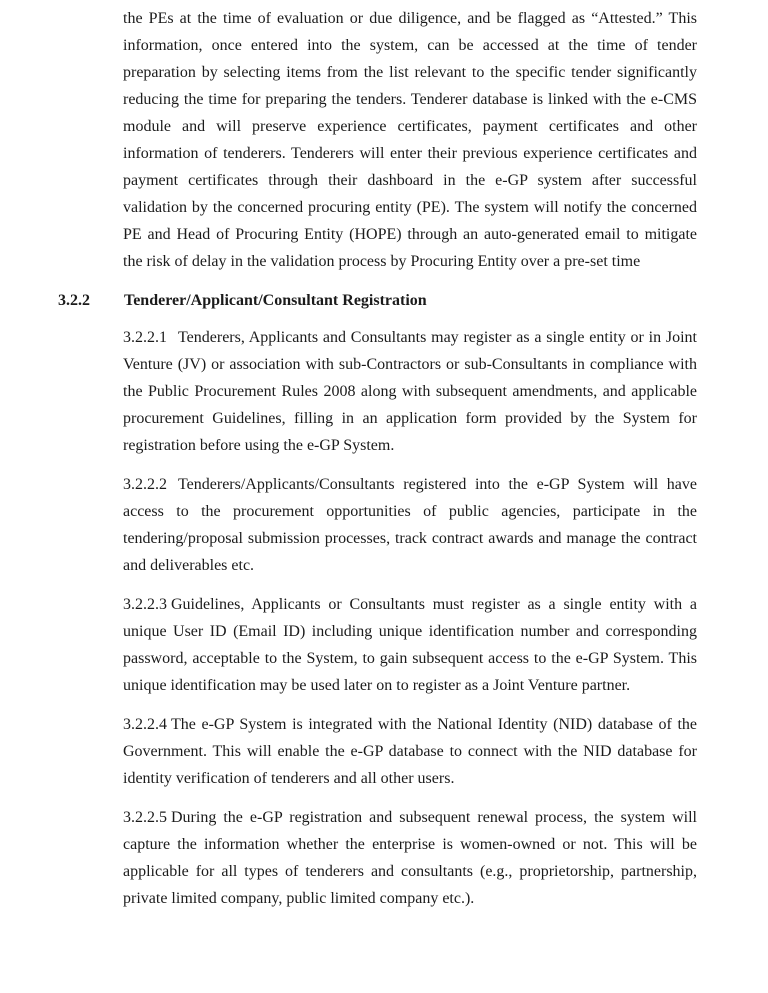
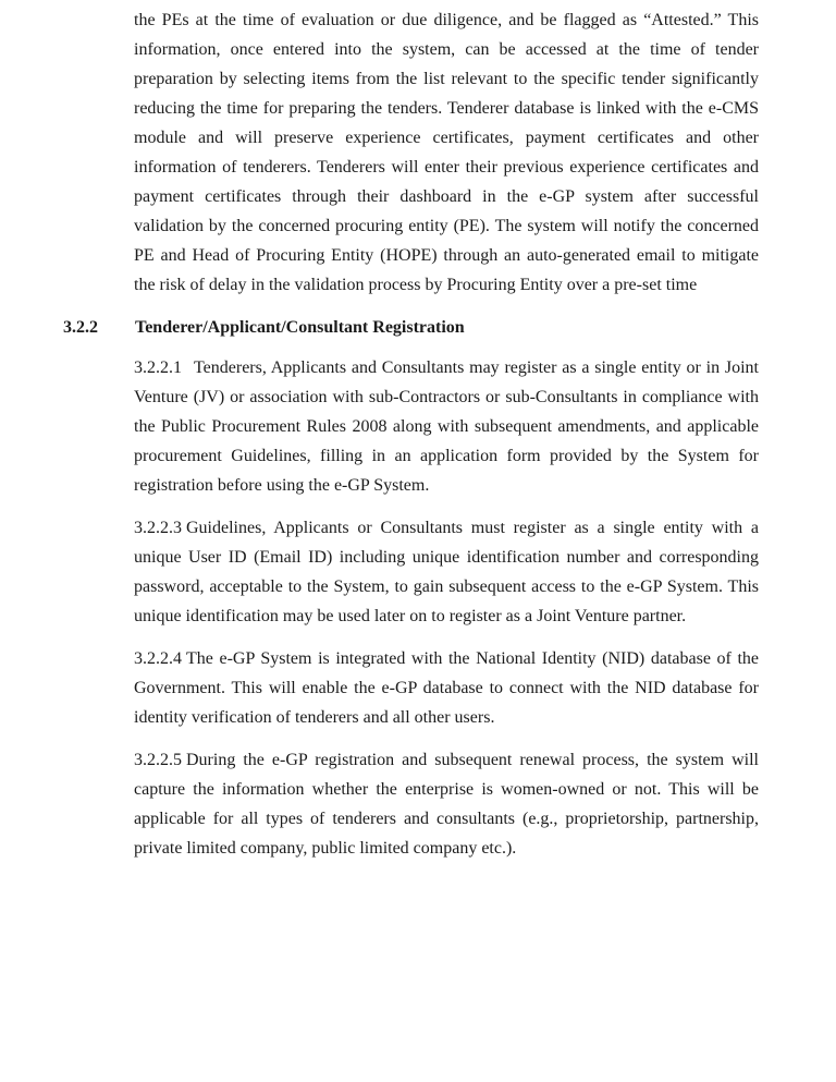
  the PEs at the time of evaluation or due diligence, and be flagged as “Attested.” This information, once entered into the system, can be accessed at the time of tender preparation by selecting items from the list relevant to the specific tender significantly reducing the time for preparing the tenders. Tenderer database is linked with the e-CMS module and will preserve experience certificates, payment certificates and other information of tenderers. Tenderers will enter their previous experience certificates and payment certificates through their dashboard in the e-GP system after successful validation by the concerned procuring entity (PE). The system will notify the concerned PE and Head of Procuring Entity (HOPE) through an auto-generated email to mitigate the risk of delay in the validation process by Procuring Entity over a pre-set time
  3.2.2 Tenderer/Applicant/Consultant Registration
  3.2.2.1 Tenderers, Applicants and Consultants may register as a single entity or in Joint Venture (JV) or association with sub-Contractors or sub-Consultants in compliance with the Public Procurement Rules 2008 along with subsequent amendments, and applicable procurement Guidelines, filling in an application form provided by the System for registration before using the e-GP System.
- 3.2.2.2 Tenderers/Applicants/Consultants registered into the e-GP System will have access to the procurement opportunities of public agencies, participate in the tendering/proposal submission processes, track contract awards and manage the contract and deliverables etc.
  3.2.2.3 Guidelines, Applicants or Consultants must register as a single entity with a unique User ID (Email ID) including unique identification number and corresponding password, acceptable to the System, to gain subsequent access to the e-GP System. This unique identification may be used later on to register as a Joint Venture partner.
  3.2.2.4 The e-GP System is integrated with the National Identity (NID) database of the Government. This will enable the e-GP database to connect with the NID database for identity verification of tenderers and all other users.
  3.2.2.5 During the e-GP registration and subsequent renewal process, the system will capture the information whether the enterprise is women-owned or not. This will be applicable for all types of tenderers and consultants (e.g., proprietorship, partnership, private limited company, public limited company etc.).
